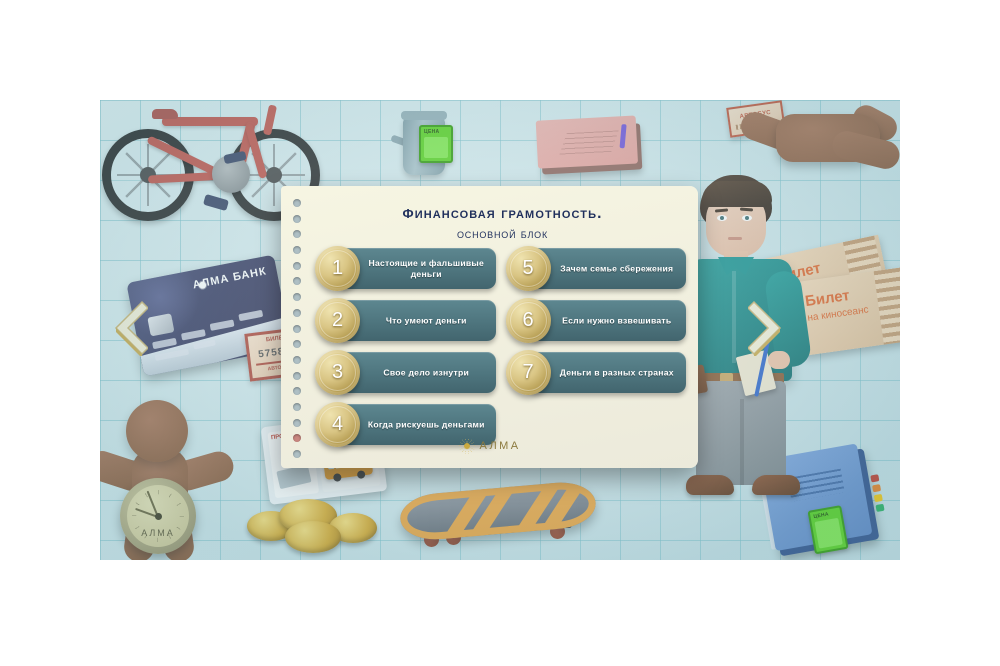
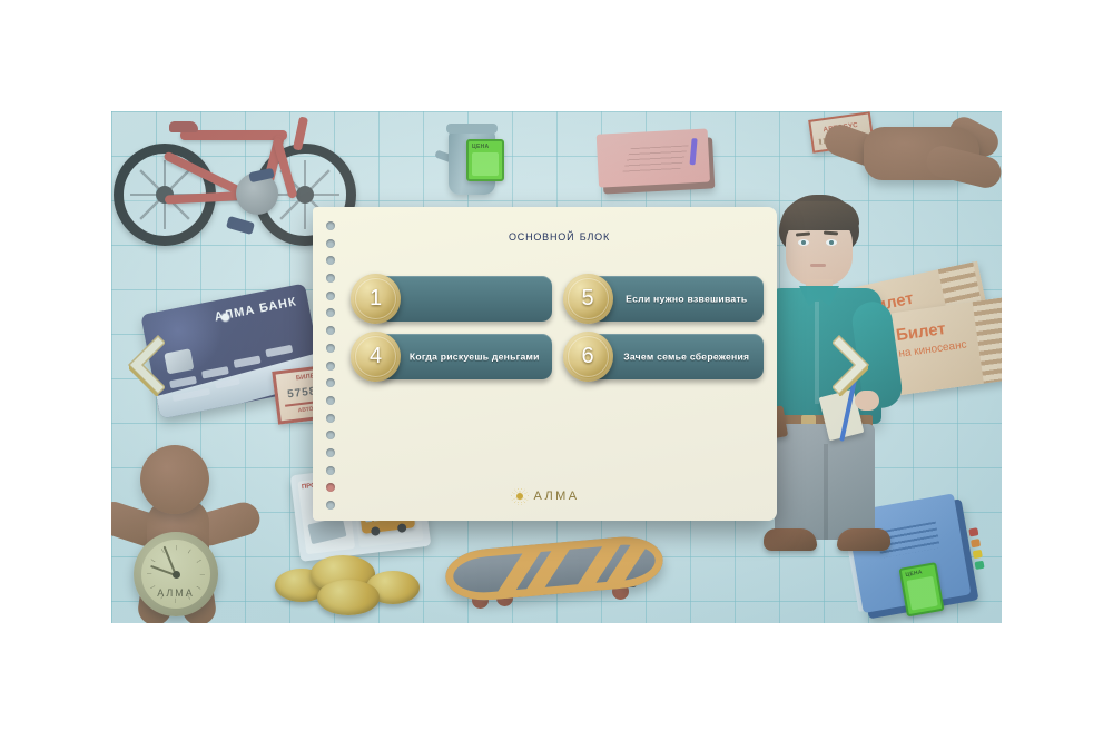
- финансовая грамотность.
  основной блок
  1
- Настоящие и фальшивые деньги
- 2
- Что умеют деньги
- 3
- Свое дело изнутри
  4
  Когда рискуешь деньгами
  5
- Зачем семье сбережения
+ Если нужно взвешивать
  6
- Если нужно взвешивать
+ Зачем семье сбережения
- 7
- Деньги в разных странах
  АЛМА
